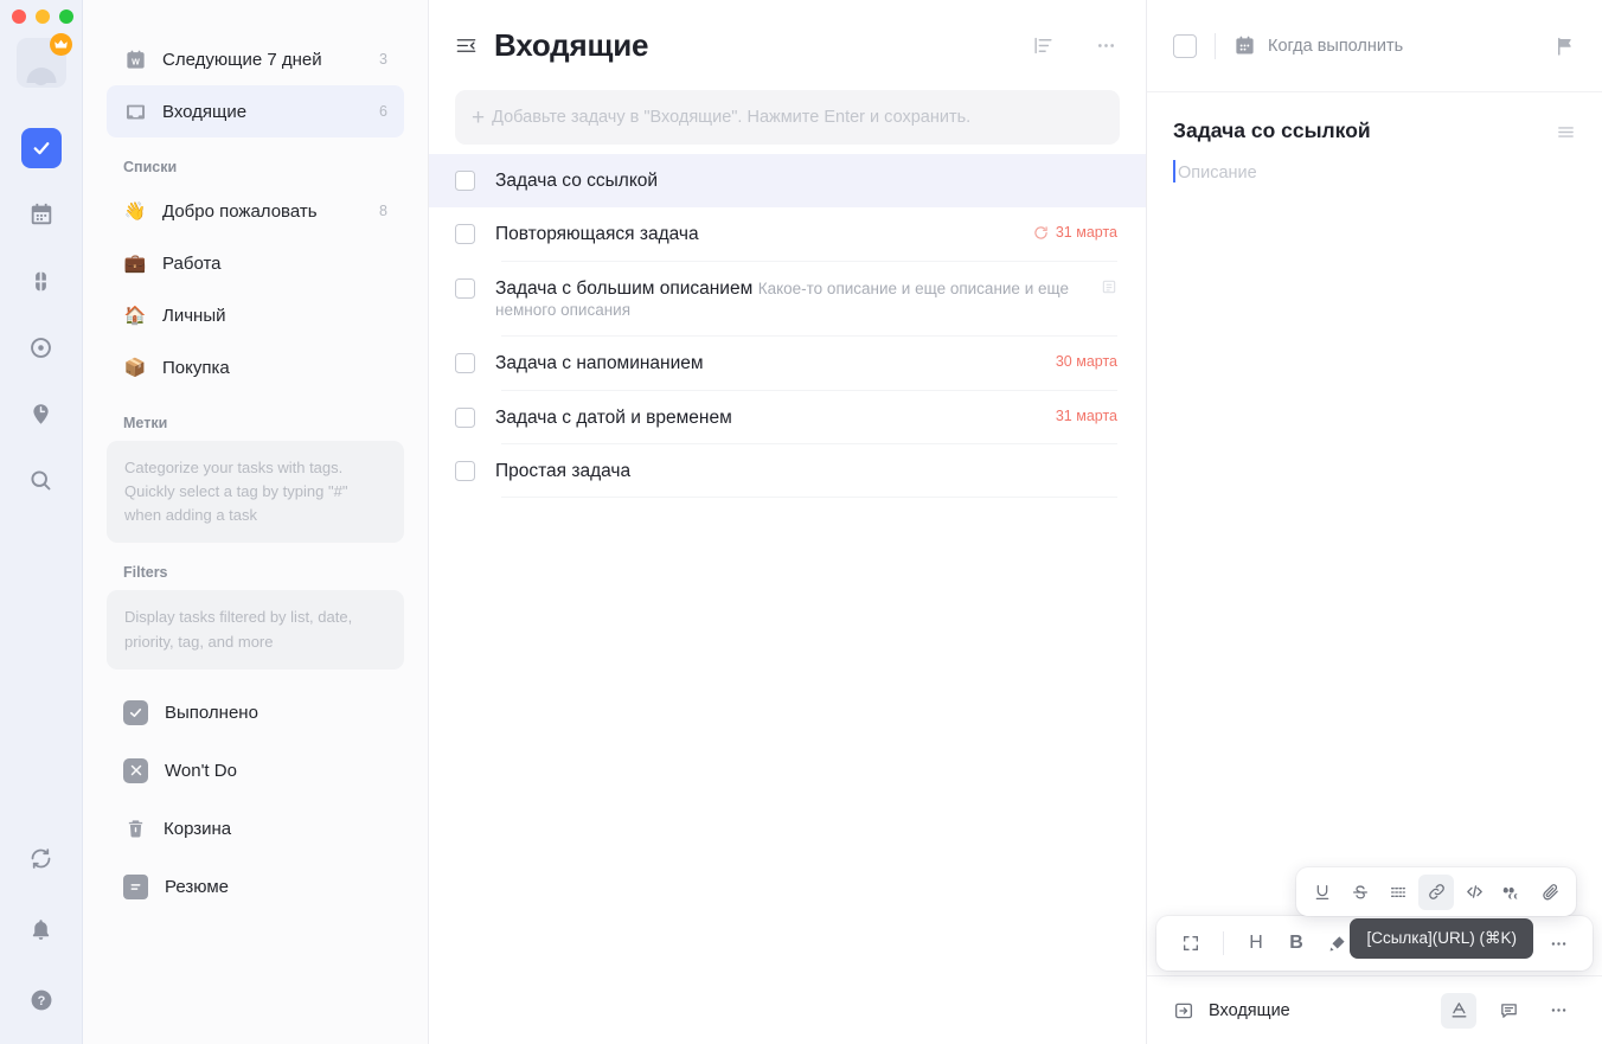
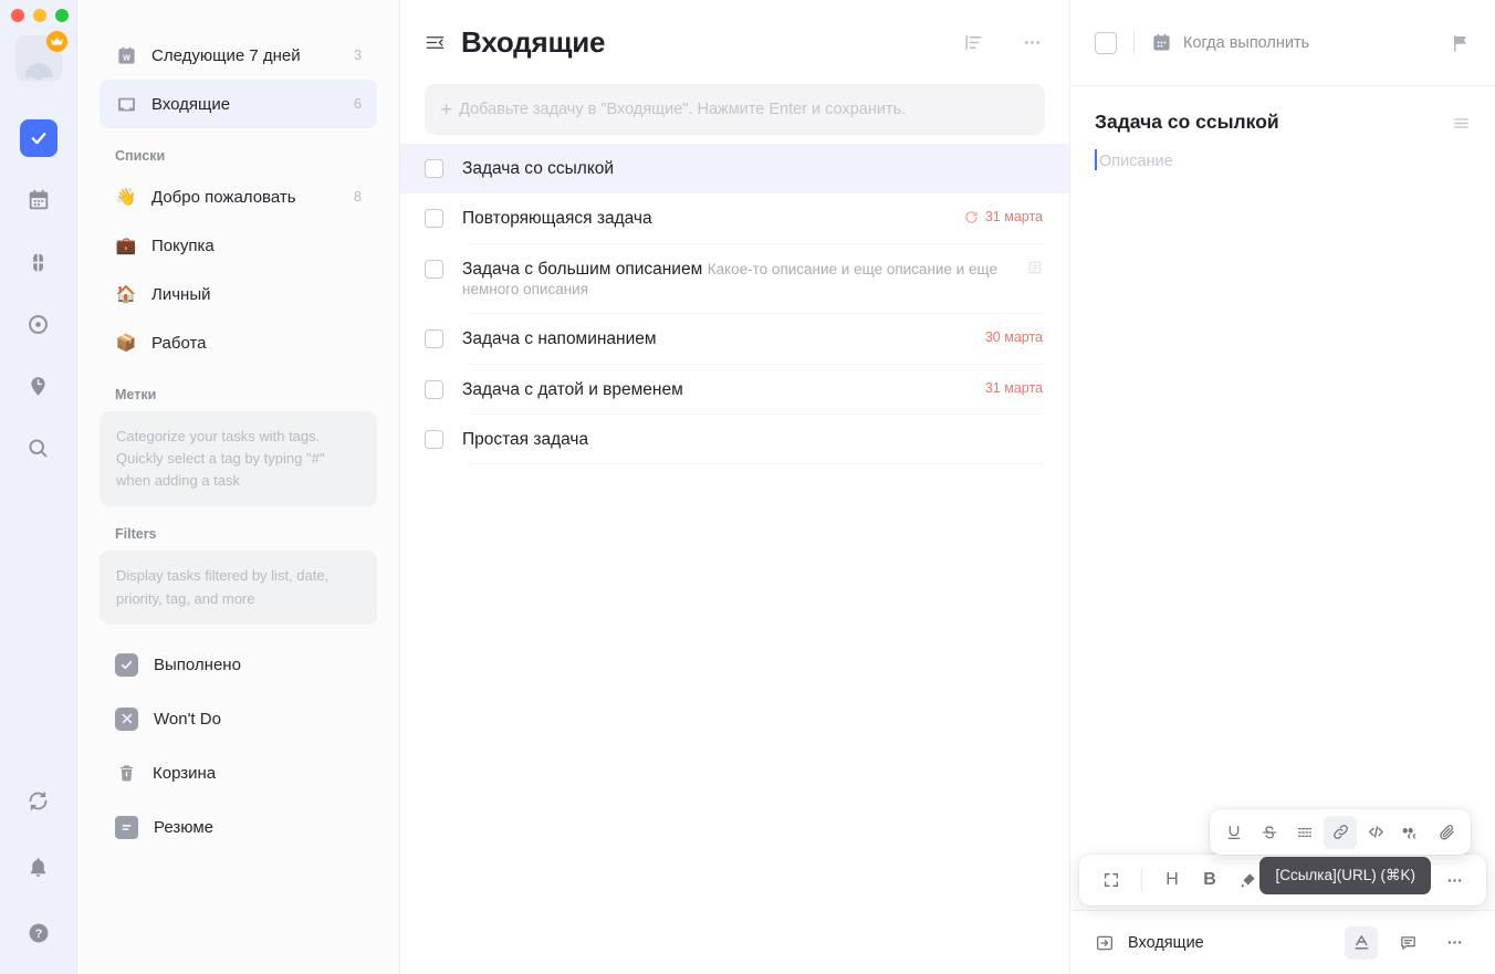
  ?
  W
  Следующие 7 дней
  3
  Входящие
  6
  Списки
  👋
  Добро пожаловать
  8
  💼
- Работа
+ Покупка
  🏠
  Личный
  📦
- Покупка
+ Работа
  Метки
  Categorize your tasks with tags. Quickly select a tag by typing "#" when adding a task
  Filters
  Display tasks filtered by list, date, priority, tag, and more
  Выполнено
  Won't Do
  Корзина
  Резюме
  Входящие
  +
  Добавьте задачу в "Входящие". Нажмите Enter и сохранить.
  Задача со ссылкой
  Повторяющаяся задача
  31 марта
  Задача с большим описанием Какое-то описание и еще описание и еще немного описания
  Задача с напоминанием
  30 марта
  Задача с датой и временем
  31 марта
  Простая задача
  Когда выполнить
  Задача со ссылкой
  Описание
  H
  B
  [Ссылка](URL) (⌘K)
  Входящие
